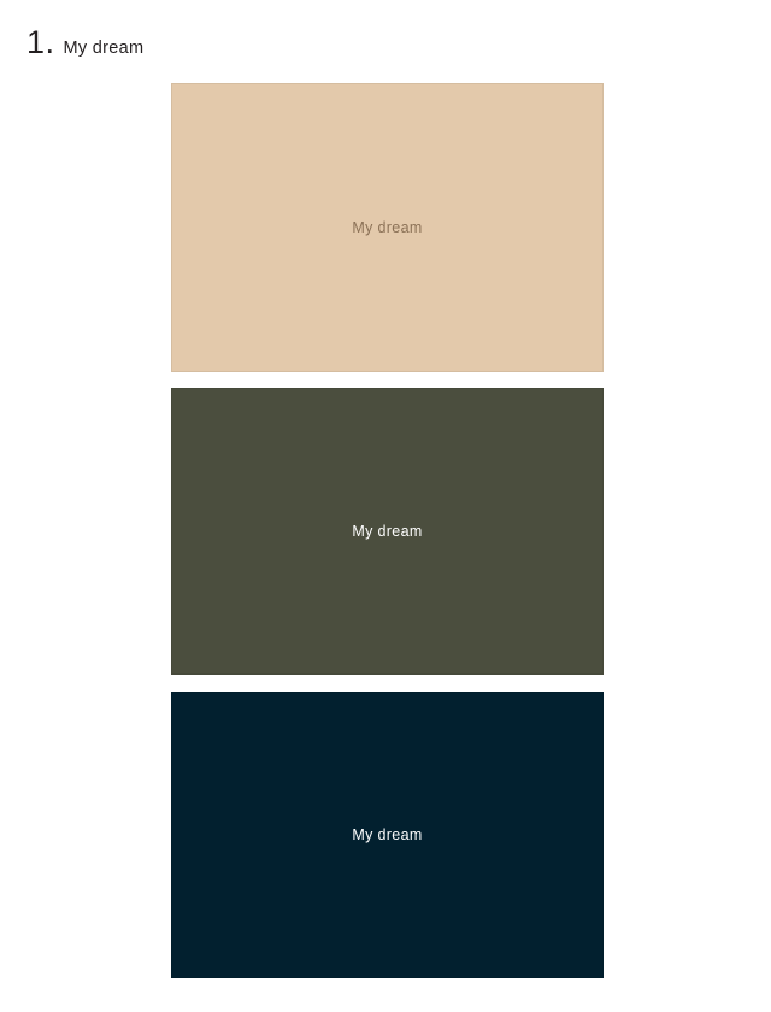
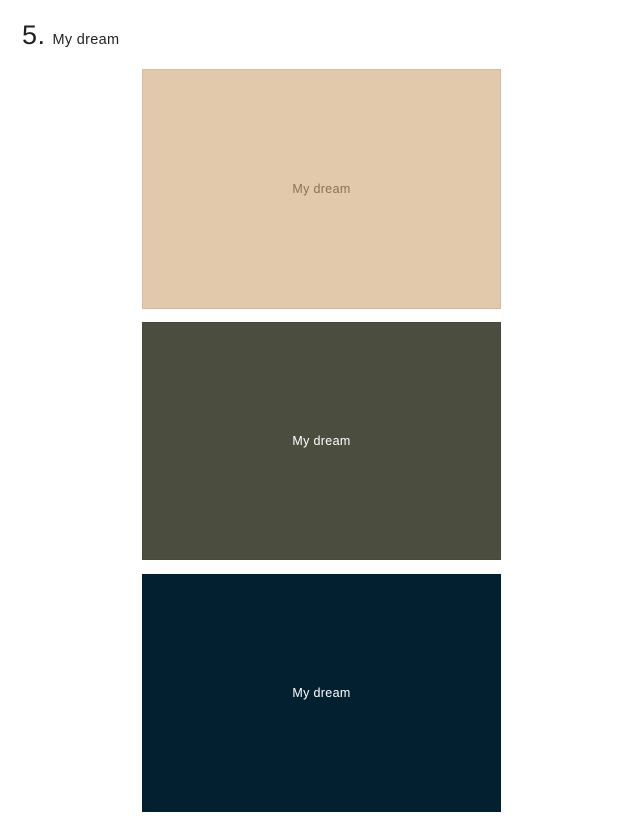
- 1.
+ 5.
  My dream
  My dream
  My dream
  My dream
